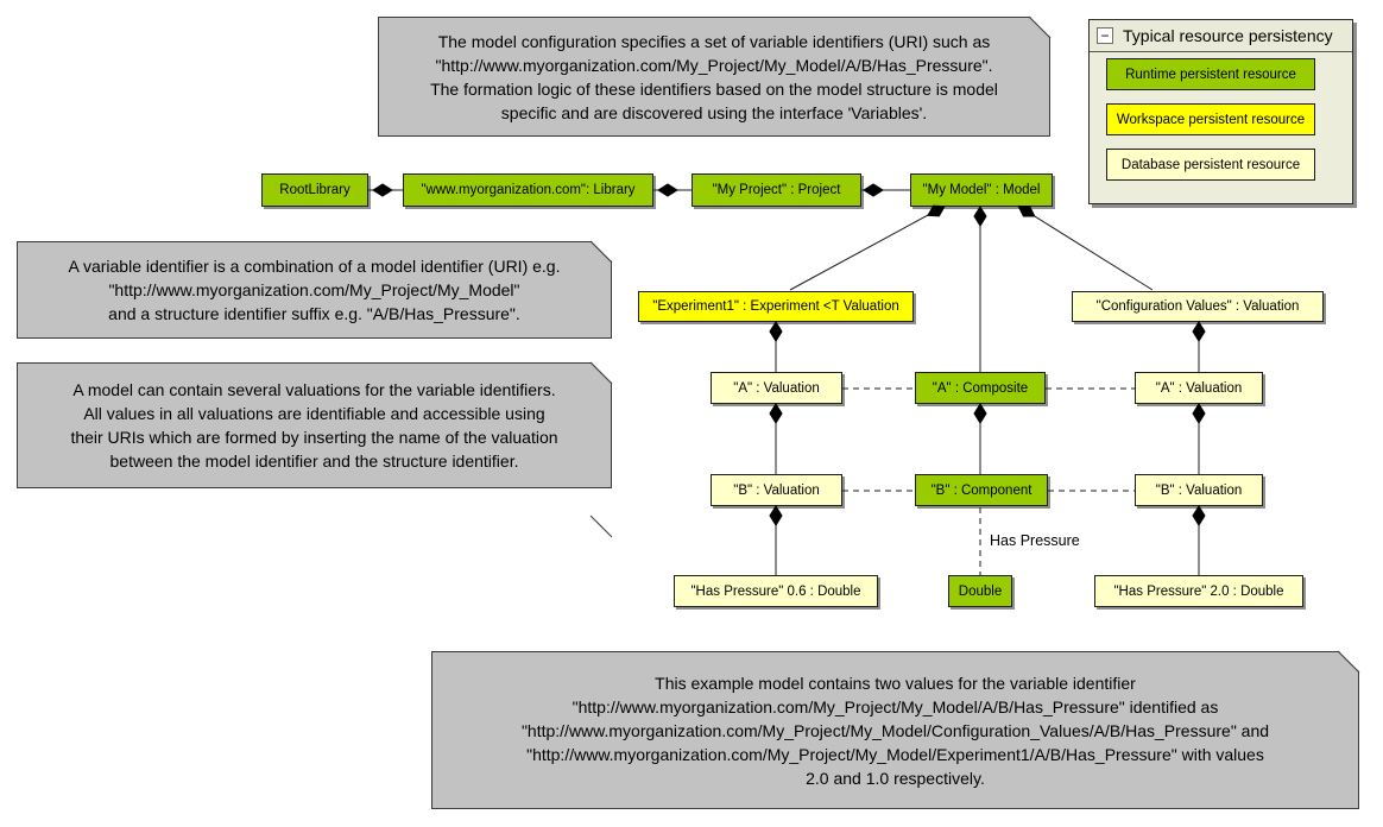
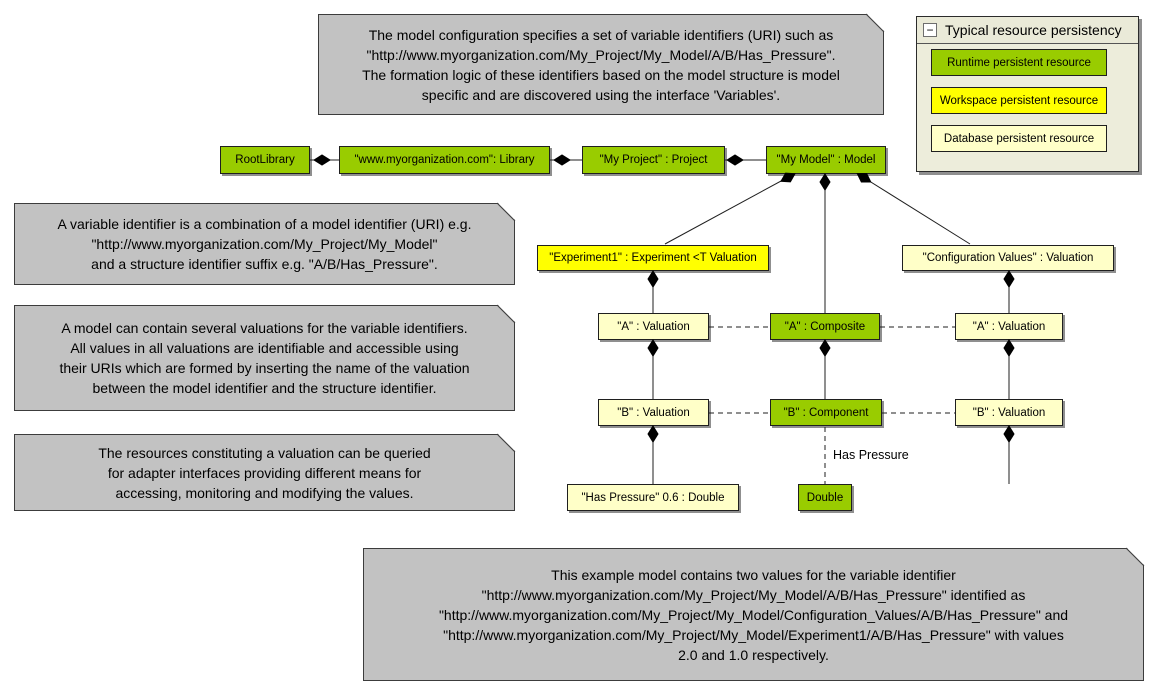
  The model configuration specifies a set of variable identifiers (URI) such as
  "http://www.myorganization.com/My_Project/My_Model/A/B/Has_Pressure".
  The formation logic of these identifiers based on the model structure is model
  specific and are discovered using the interface 'Variables'.
  A variable identifier is a combination of a model identifier (URI) e.g.
  "http://www.myorganization.com/My_Project/My_Model"
  and a structure identifier suffix e.g. "A/B/Has_Pressure".
  A model can contain several valuations for the variable identifiers.
  All values in all valuations are identifiable and accessible using
  their URIs which are formed by inserting the name of the valuation
  between the model identifier and the structure identifier.
+ The resources constituting a valuation can be queried
+ for adapter interfaces providing different means for
+ accessing, monitoring and modifying the values.
  This example model contains two values for the variable identifier
  "http://www.myorganization.com/My_Project/My_Model/A/B/Has_Pressure" identified as
  "http://www.myorganization.com/My_Project/My_Model/Configuration_Values/A/B/Has_Pressure" and
  "http://www.myorganization.com/My_Project/My_Model/Experiment1/A/B/Has_Pressure" with values
  2.0 and 1.0 respectively.
  −
  Typical resource persistency
  Runtime persistent resource
  Workspace persistent resource
  Database persistent resource
  RootLibrary
  "www.myorganization.com": Library
  "My Project" : Project
  "My Model" : Model
  "Experiment1" : Experiment <T Valuation
  "Configuration Values" : Valuation
  "A" : Valuation
  "A" : Composite
  "A" : Valuation
  "B" : Valuation
  "B" : Component
  "B" : Valuation
  "Has Pressure" 0.6 : Double
  Double
- "Has Pressure" 2.0 : Double
  Has Pressure
